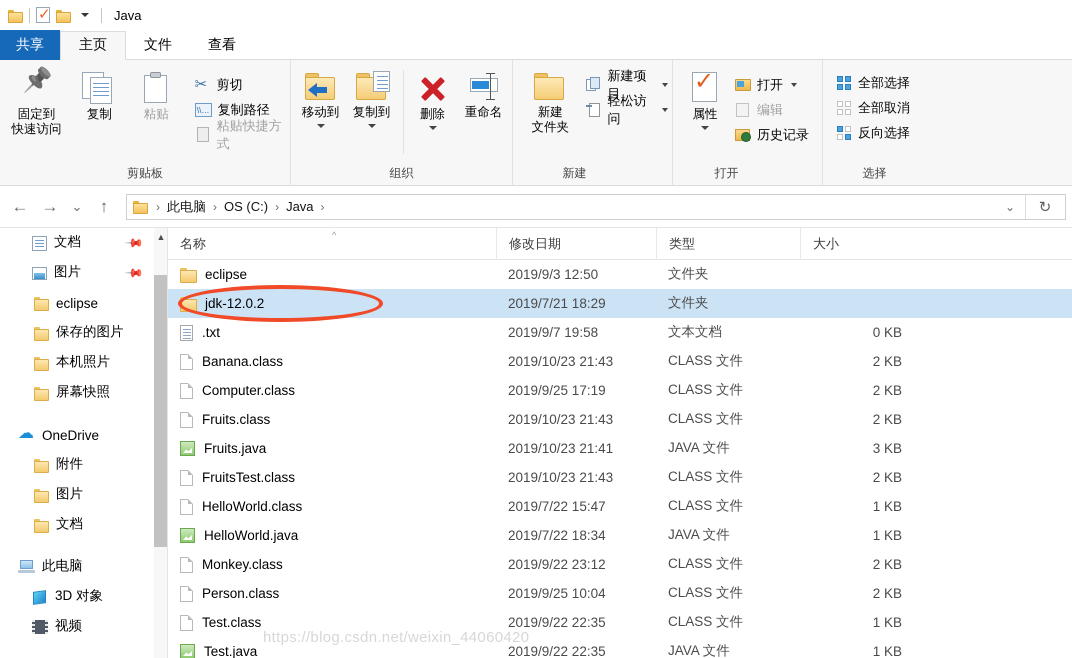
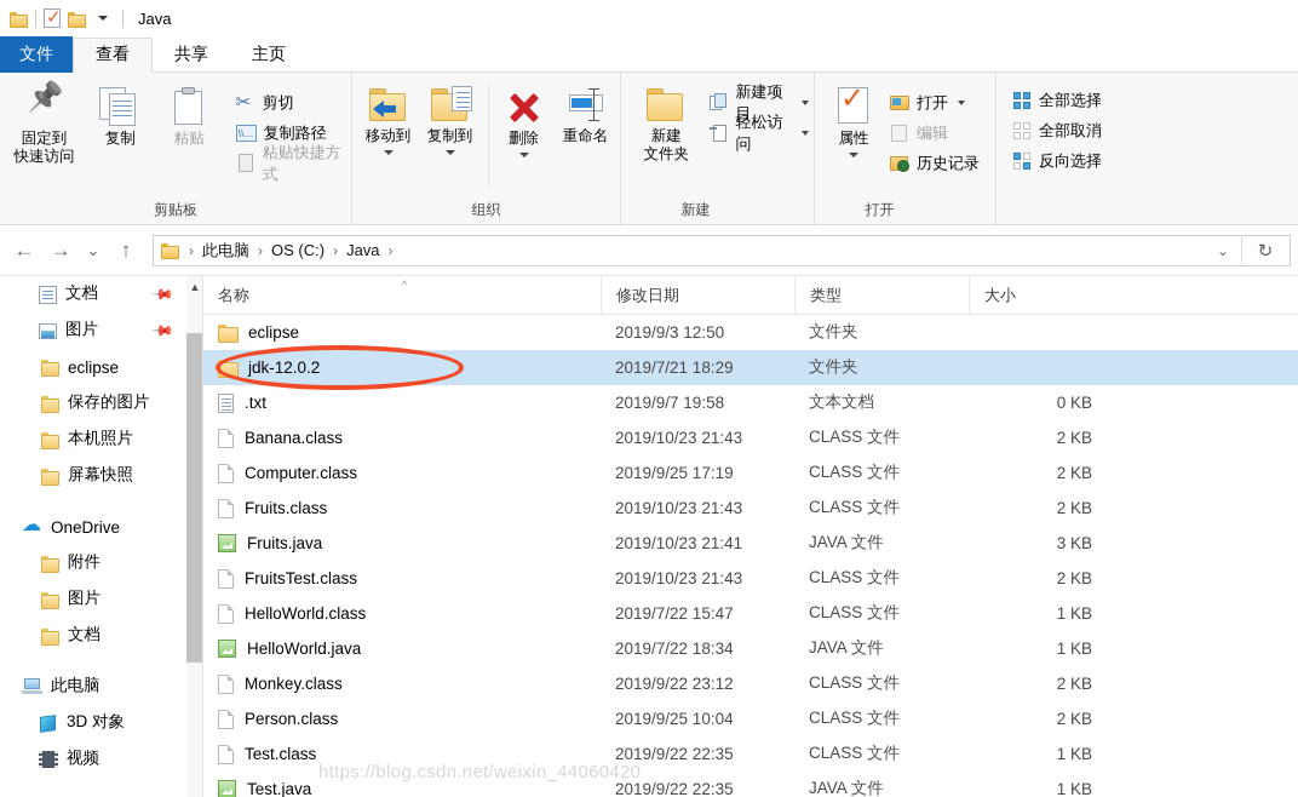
  Java
- 共享
+ 文件
- 主页
+ 查看
- 文件
+ 共享
- 查看
+ 主页
  固定到
  快速访问
  复制
  粘贴
  剪切
  \\…
  复制路径
  粘贴快捷方式
  剪贴板
  移动到
  复制到
  删除
  重命名
  组织
  新建
  文件夹
  新建项目
  轻松访问
  新建
  属性
  打开
  编辑
  历史记录
  打开
  全部选择
  全部取消
  反向选择
- 选择
  ←
  →
  ⌄
  ↑
  ›
  此电脑
  ›
  OS (C:)
  ›
  Java
  ›
  ⌄
  ↻
  文档
  图片
  eclipse
  保存的图片
  本机照片
  屏幕快照
  OneDrive
  附件
  图片
  文档
  此电脑
  3D 对象
  视频
  ▲
  ^
  名称
  修改日期
  类型
  大小
  eclipse
  2019/9/3 12:50
  文件夹
  jdk-12.0.2
  2019/7/21 18:29
  文件夹
  .txt
  2019/9/7 19:58
  文本文档
  0 KB
  Banana.class
  2019/10/23 21:43
  CLASS 文件
  2 KB
  Computer.class
  2019/9/25 17:19
  CLASS 文件
  2 KB
  Fruits.class
  2019/10/23 21:43
  CLASS 文件
  2 KB
  Fruits.java
  2019/10/23 21:41
  JAVA 文件
  3 KB
  FruitsTest.class
  2019/10/23 21:43
  CLASS 文件
  2 KB
  HelloWorld.class
  2019/7/22 15:47
  CLASS 文件
  1 KB
  HelloWorld.java
  2019/7/22 18:34
  JAVA 文件
  1 KB
  Monkey.class
  2019/9/22 23:12
  CLASS 文件
  2 KB
  Person.class
  2019/9/25 10:04
  CLASS 文件
  2 KB
  Test.class
  2019/9/22 22:35
  CLASS 文件
  1 KB
  Test.java
  2019/9/22 22:35
  JAVA 文件
  1 KB
  https://blog.csdn.net/weixin_44060420
